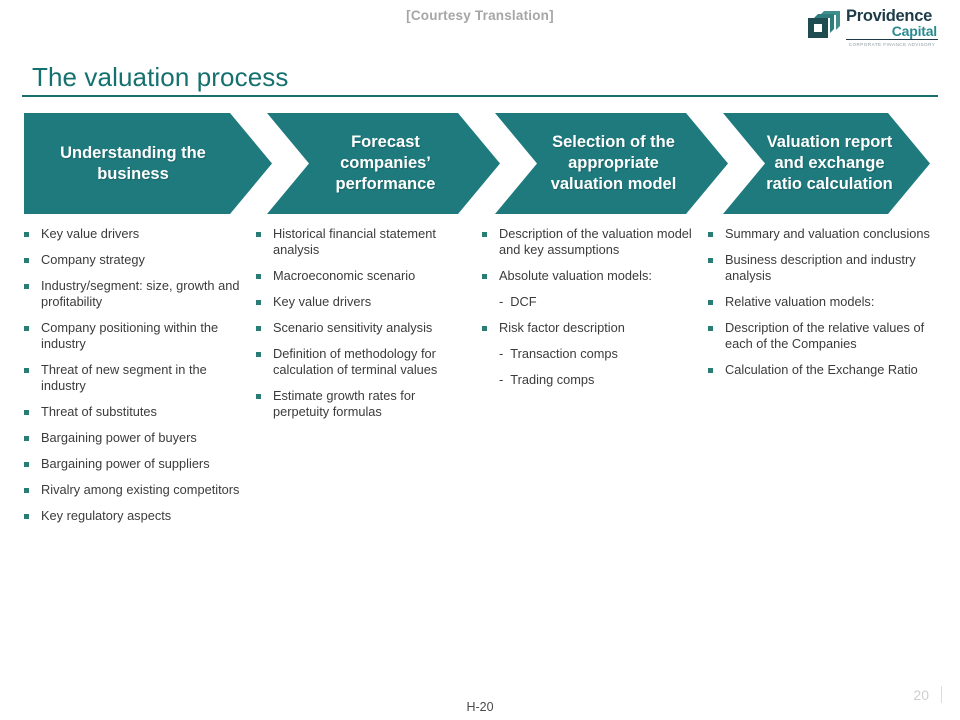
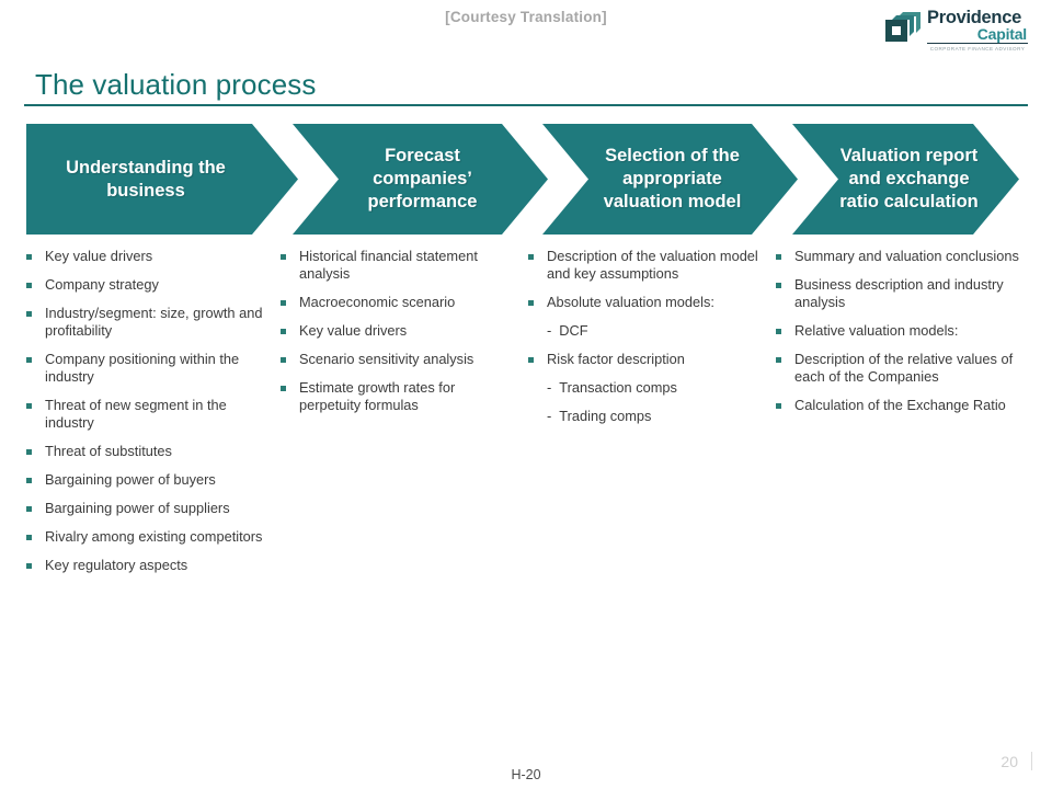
  [Courtesy Translation]
  Providence
  Capital
  The valuation process
  Understanding the
  business
  Forecast
  companies’
  performance
  Selection of the
  appropriate
  valuation model
  Valuation report
  and exchange
  ratio calculation
  Key value drivers
  Company strategy
  Industry/segment: size, growth and profitability
  Company positioning within the industry
  Threat of new segment in the industry
  Threat of substitutes
  Bargaining power of buyers
  Bargaining power of suppliers
  Rivalry among existing competitors
  Key regulatory aspects
  Historical financial statement analysis
  Macroeconomic scenario
  Key value drivers
  Scenario sensitivity analysis
- Definition of methodology for calculation of terminal values
  Estimate growth rates for perpetuity formulas
  Description of the valuation model and key assumptions
  Absolute valuation models:
  -
  DCF
  Risk factor description
  -
  Transaction comps
  -
  Trading comps
  Summary and valuation conclusions
  Business description and industry analysis
  Relative valuation models:
  Description of the relative values of each of the Companies
  Calculation of the Exchange Ratio
  H-20
  20
